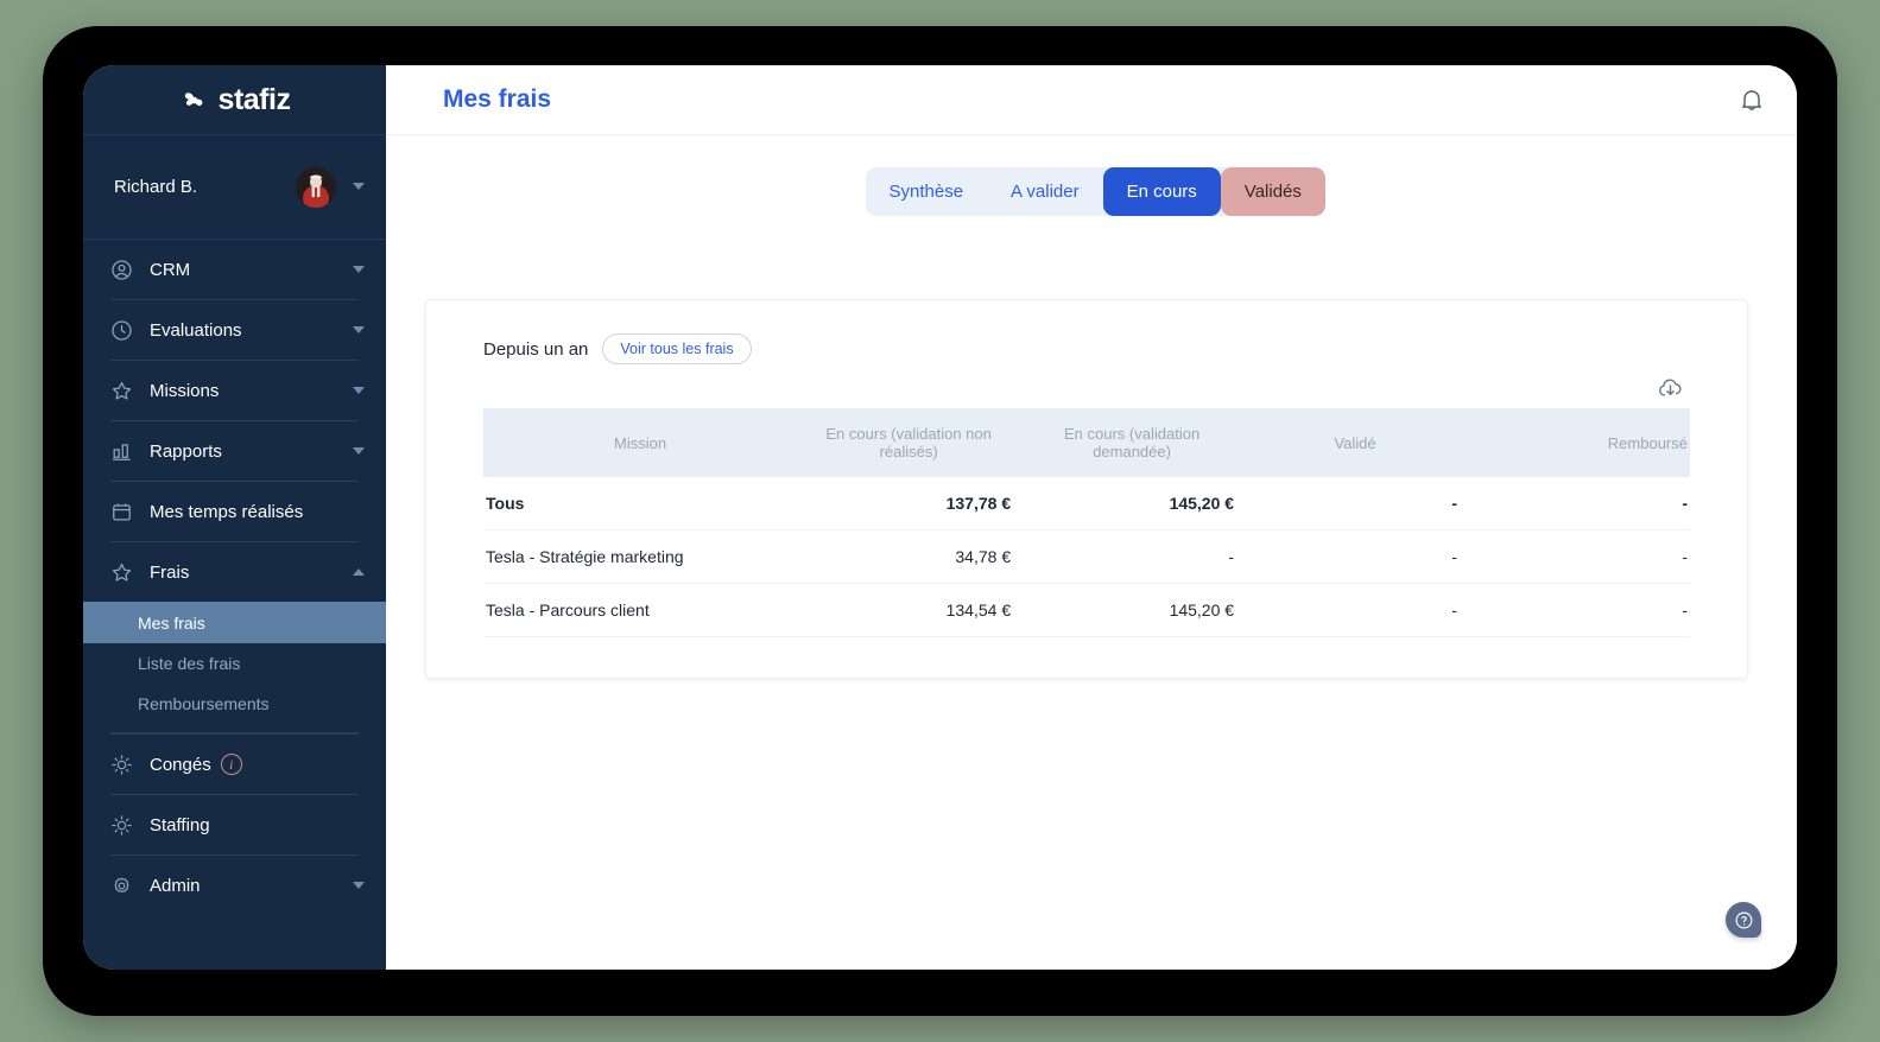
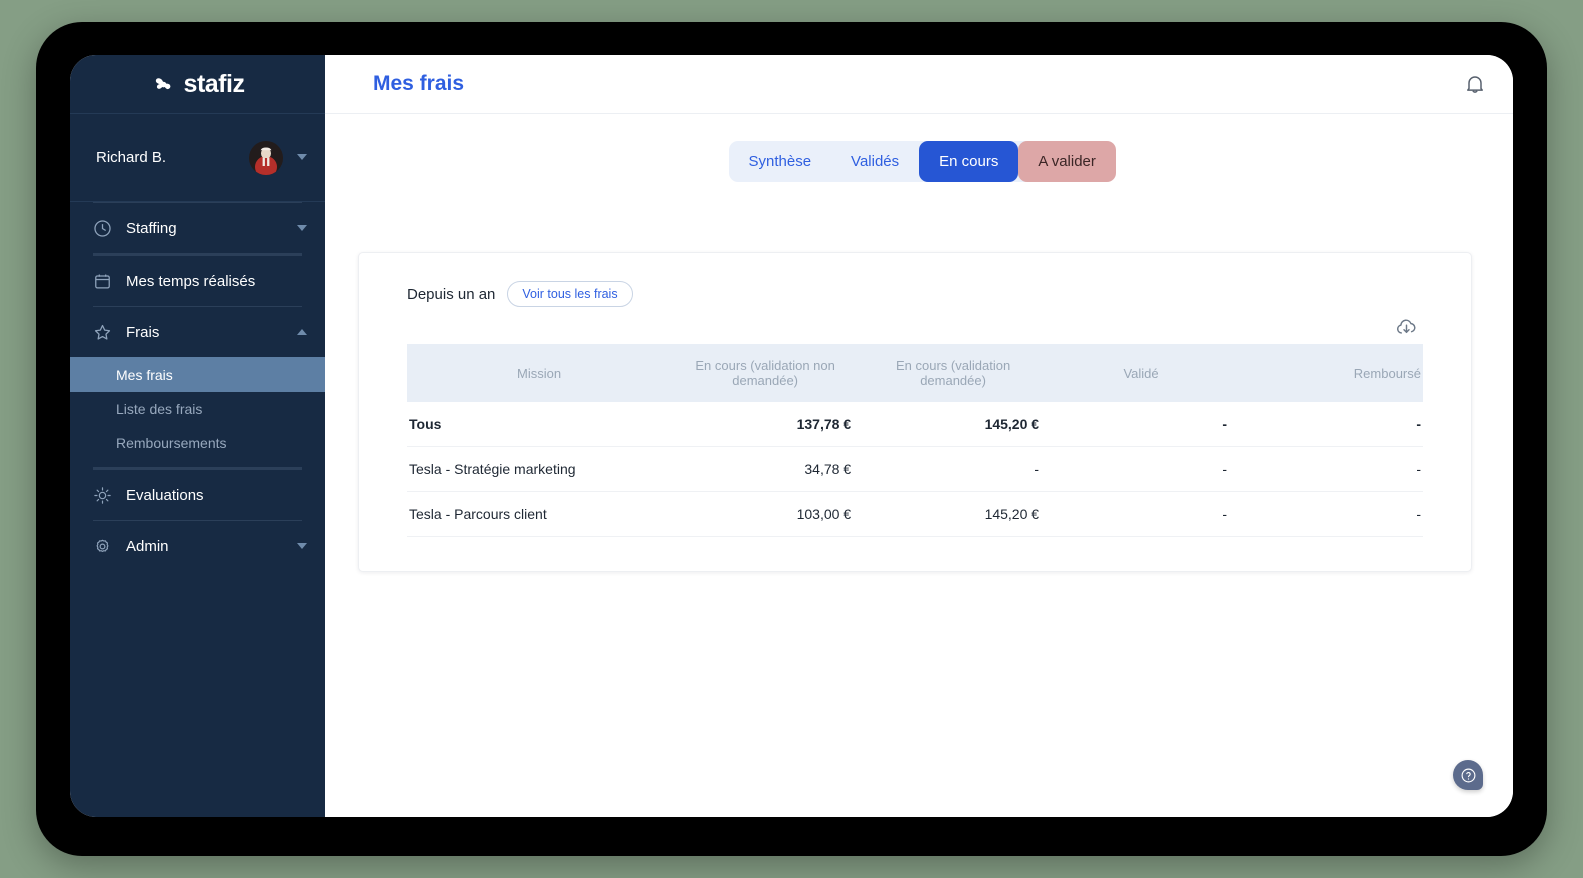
  stafiz
  Richard B.
- CRM
- Evaluations
+ Staffing
- Missions
- Rapports
  Mes temps réalisés
  Frais
  Mes frais
  Liste des frais
  Remboursements
- Congés
- i
- Staffing
+ Evaluations
  Admin
  Mes frais
  Synthèse
- A valider
+ Validés
  En cours
- Validés
+ A valider
  Depuis un an
  Voir tous les frais
- Mission	En cours (validation non réalisés)	En cours (validation demandée)	Validé	Remboursé
+ Mission	En cours (validation non demandée)	En cours (validation demandée)	Validé	Remboursé
  Tous	137,78 €	145,20 €	-	-
  Tesla - Stratégie marketing	34,78 €	-	-	-
- Tesla - Parcours client	134,54 €	145,20 €	-	-
+ Tesla - Parcours client	103,00 €	145,20 €	-	-
